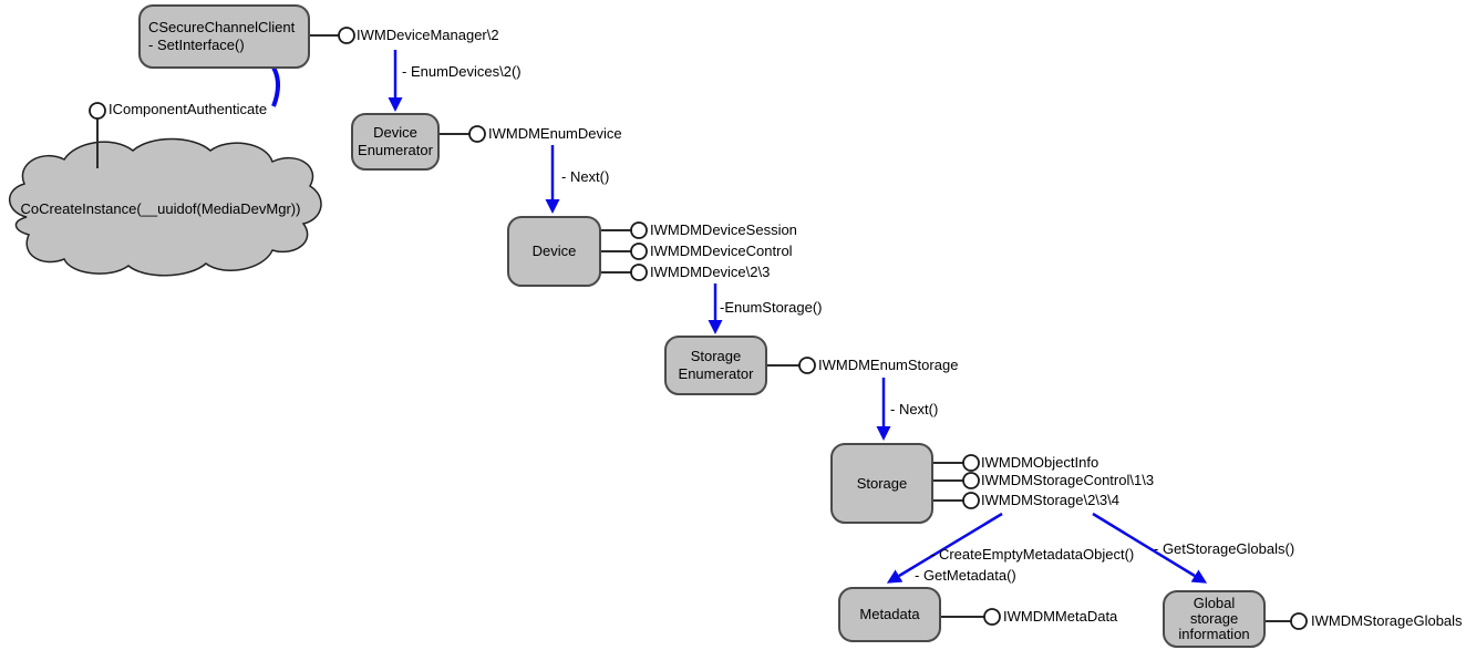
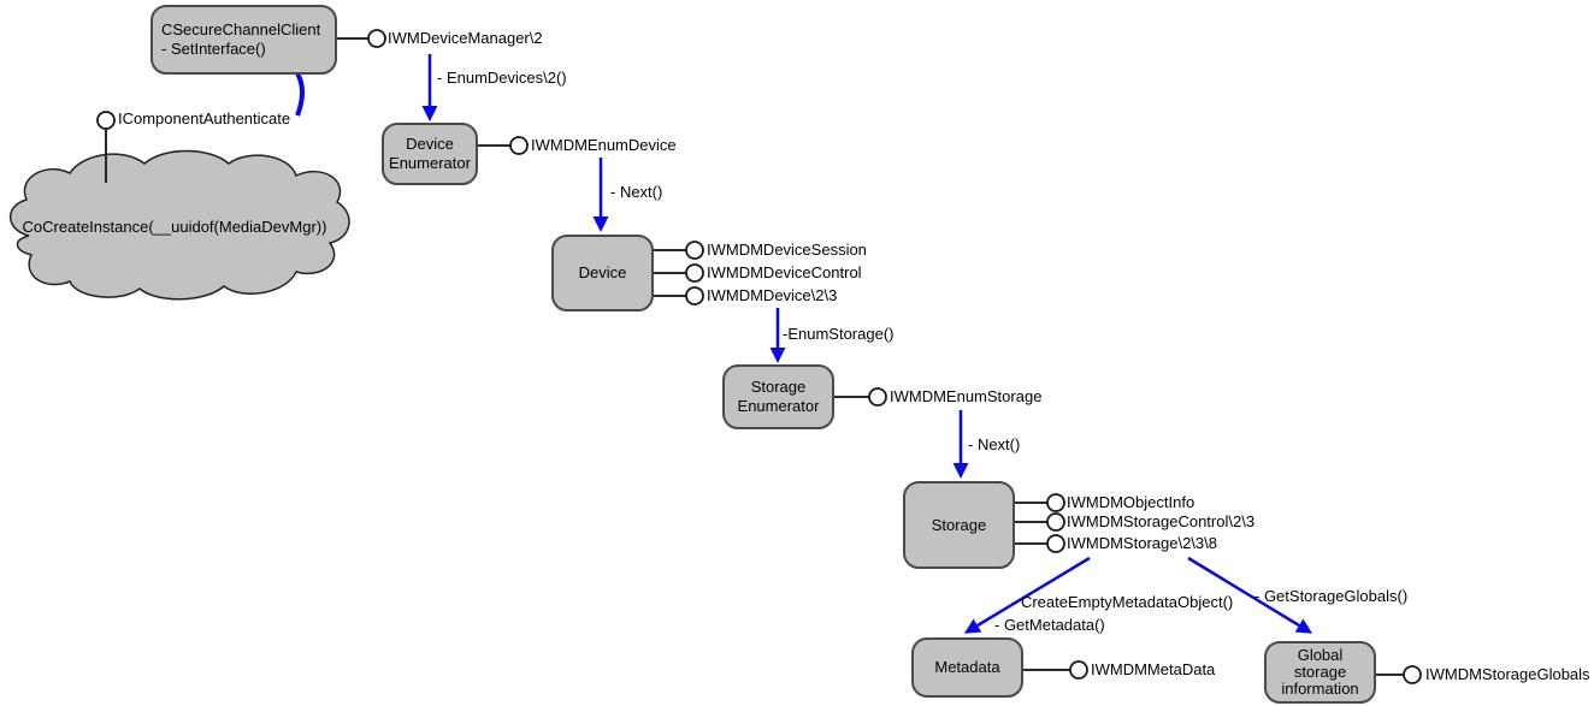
  CoCreateInstance(__uuidof(MediaDevMgr))
  CSecureChannelClient
  - SetInterface()
  Device
  Enumerator
  Device
  Storage
  Enumerator
  Storage
  Metadata
  Global
  storage
  information
  IComponentAuthenticate
  IWMDeviceManager\2
  IWMDMEnumDevice
  IWMDMDeviceSession
  IWMDMDeviceControl
  IWMDMDevice\2\3
  IWMDMEnumStorage
  IWMDMObjectInfo
- IWMDMStorageControl\1\3
+ IWMDMStorageControl\2\3
- IWMDMStorage\2\3\4
+ IWMDMStorage\2\3\8
  IWMDMMetaData
  IWMDMStorageGlobals
  - EnumDevices\2()
  - Next()
  -EnumStorage()
  - Next()
  - CreateEmptyMetadataObject()
  - GetMetadata()
  - GetStorageGlobals()
